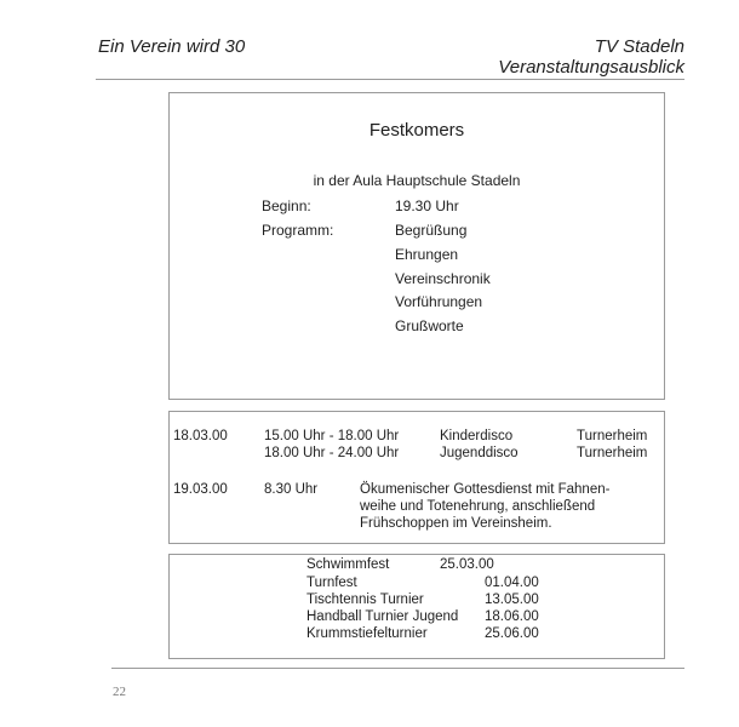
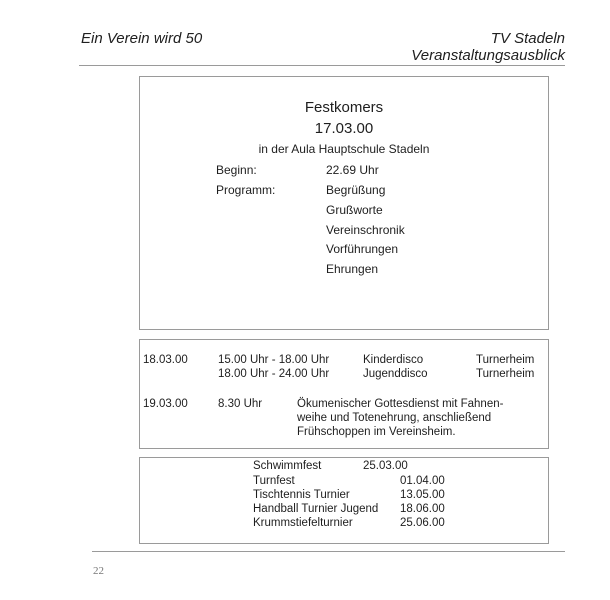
- Ein Verein wird 30
+ Ein Verein wird 50
  TV Stadeln
  Veranstaltungsausblick
  Festkomers
+ 17.03.00
  in der Aula Hauptschule Stadeln
  Beginn:
- 19.30 Uhr
+ 22.69 Uhr
  Programm:
  Begrüßung
- Ehrungen
+ Grußworte
  Vereinschronik
  Vorführungen
- Grußworte
+ Ehrungen
  18.03.00
  15.00 Uhr - 18.00 Uhr
  Kinderdisco
  Turnerheim
  18.00 Uhr - 24.00 Uhr
  Jugenddisco
  Turnerheim
  19.03.00
  8.30 Uhr
  Ökumenischer Gottesdienst mit Fahnen-
  weihe und Totenehrung, anschließend
  Frühschoppen im Vereinsheim.
  Schwimmfest
  25.03.00
  Turnfest
  01.04.00
  Tischtennis Turnier
  13.05.00
  Handball Turnier Jugend
  18.06.00
  Krummstiefelturnier
  25.06.00
  22
